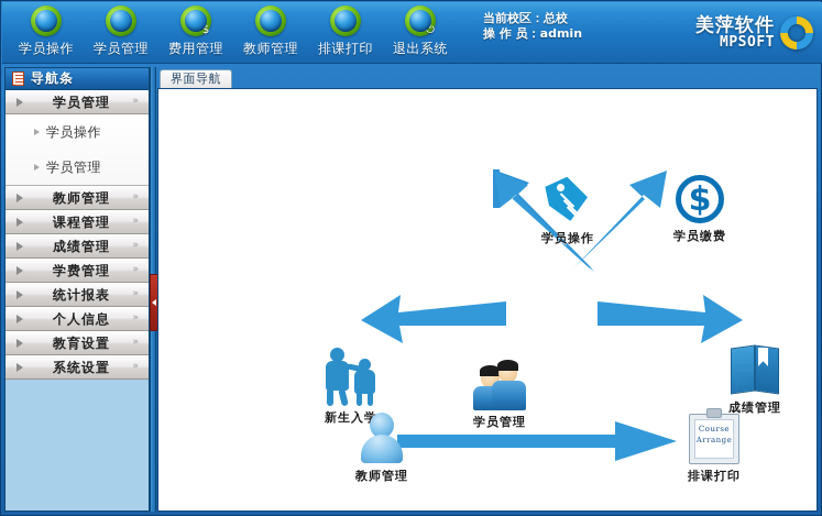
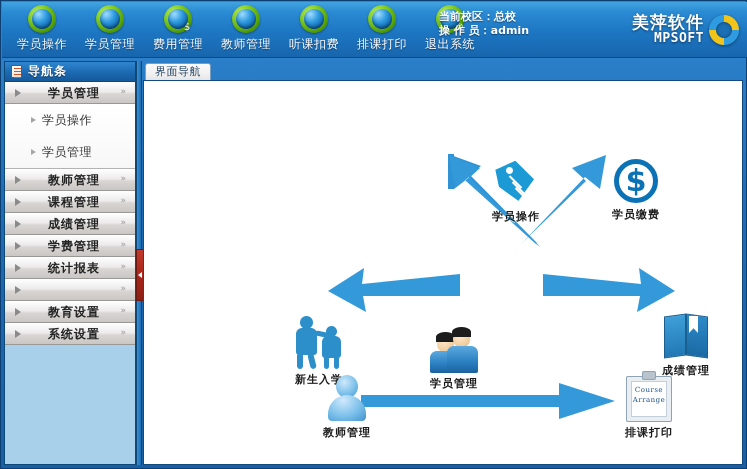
  学员操作
  学员管理
  $
  费用管理
  教师管理
+ 听课扣费
  排课打印
  ⏻
  退出系统
  当前校区：总校
  操 作 员：admin
  美萍软件
  MPSOFT
  导航条
  学员管理
  »
  学员操作
  学员管理
  教师管理
  »
  课程管理
  »
  成绩管理
  »
  学费管理
  »
  统计报表
  »
- 个人信息
  »
  教育设置
  »
  系统设置
  »
  界面导航
  学员操作
  $
  学员缴费
  新生入
  学员管理
  成绩管理
  教师管理
  Course
  Arrange
  排课打印
